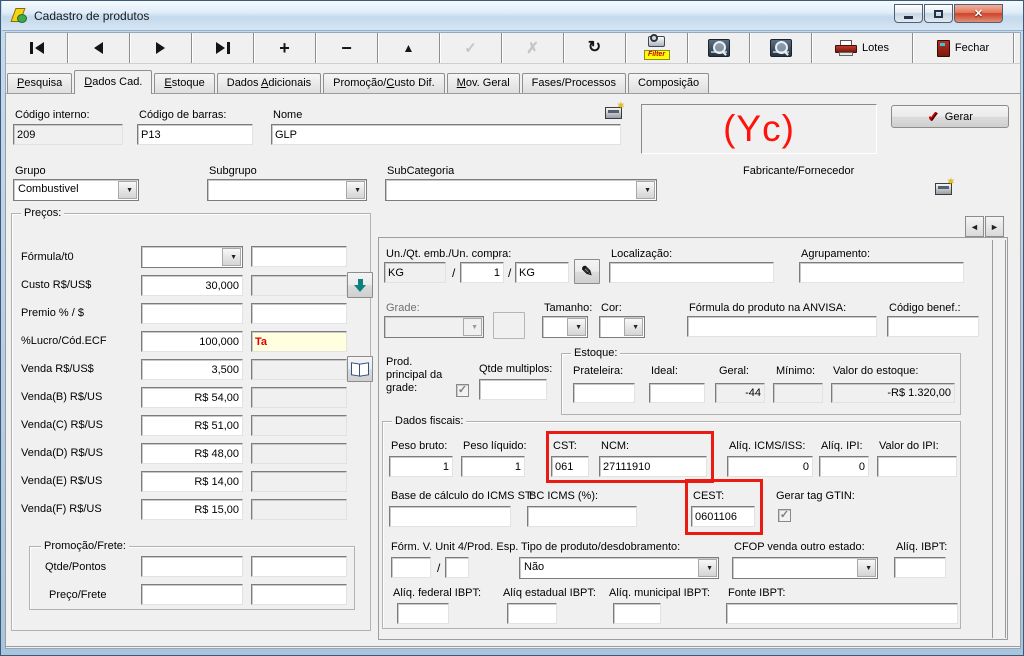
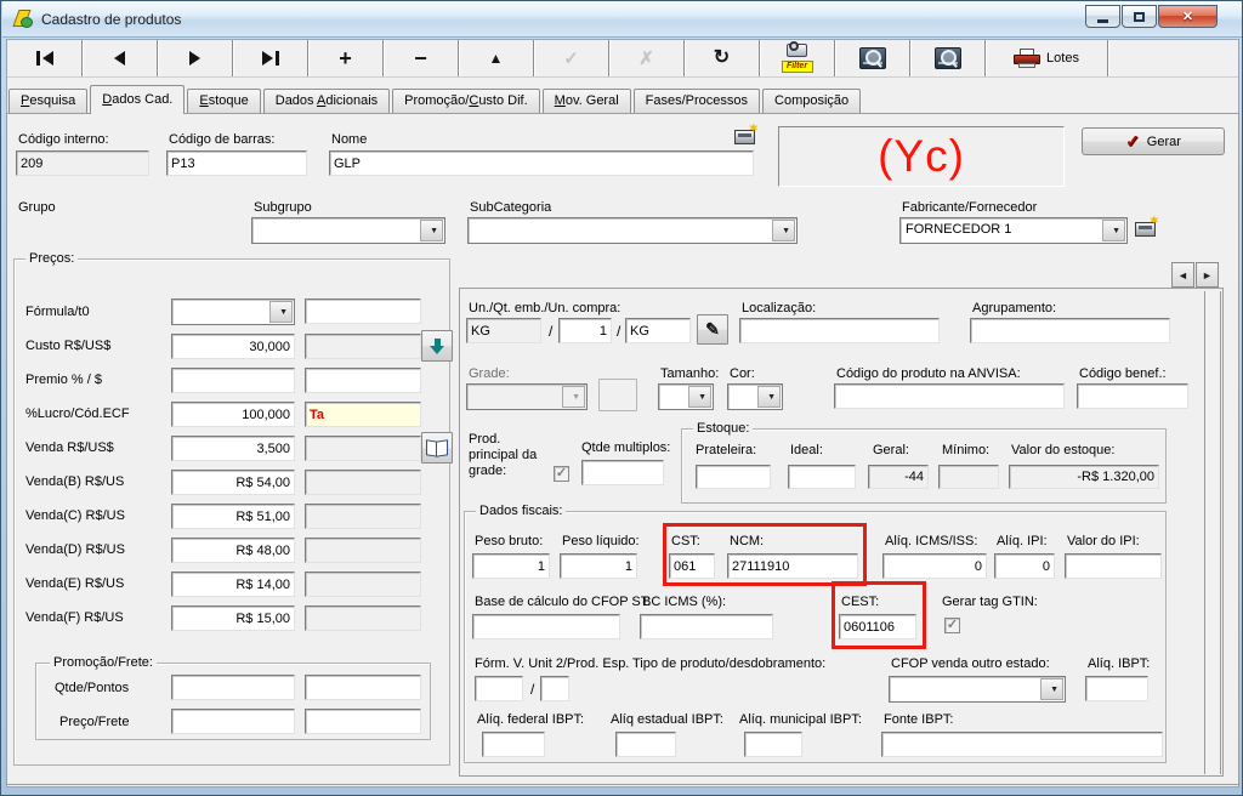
  Cadastro de produtos
  Lotes
- Fechar
  Pesquisa
  Dados Cad.
  Estoque
  Dados Adicionais
  Promoção/Custo Dif.
  Mov. Geral
  Fases/Processos
  Composição
  Código interno:
  209
  Código de barras:
  P13
  Nome
  GLP
  (Yc)
  Gerar
  Grupo
- Combustivel
  Subgrupo
  SubCategoria
  Fabricante/Fornecedor
+ FORNECEDOR 1
  Preços:
  Fórmula/t0
  Custo R$/US$
  30,000
  Premio % / $
  %Lucro/Cód.ECF
  100,000
  Ta
  Venda R$/US$
  3,500
  Venda(B) R$/US
  R$ 54,00
  Venda(C) R$/US
  R$ 51,00
  Venda(D) R$/US
  R$ 48,00
  Venda(E) R$/US
  R$ 14,00
  Venda(F) R$/US
  R$ 15,00
  Promoção/Frete:
  Qtde/Pontos
  Preço/Frete
  ◄
  ►
  Un./Qt. emb./Un. compra:
  KG
  /
  1
  /
  KG
  Localização:
  Agrupamento:
  Grade:
  Tamanho:
  Cor:
- Fórmula do produto na ANVISA:
+ Código do produto na ANVISA:
  Código benef.:
  Prod. principal da grade:
  Qtde multiplos:
  Estoque:
  Prateleira:
  Ideal:
  Geral:
  -44
  Mínimo:
  Valor do estoque:
  -R$ 1.320,00
  Dados fiscais:
  Peso bruto:
  1
  Peso líquido:
  1
  CST:
  061
  NCM:
  27111910
  Alíq. ICMS/ISS:
  0
  Alíq. IPI:
  0
  Valor do IPI:
- Base de cálculo do ICMS ST:
+ Base de cálculo do CFOP ST:
  BC ICMS (%):
  CEST:
  0601106
  Gerar tag GTIN:
- Fórm. V. Unit 4/Prod. Esp.
+ Fórm. V. Unit 2/Prod. Esp.
  /
  Tipo de produto/desdobramento:
- Não
  CFOP venda outro estado:
  Alíq. IBPT:
  Alíq. federal IBPT:
  Alíq estadual IBPT:
  Alíq. municipal IBPT:
  Fonte IBPT:
